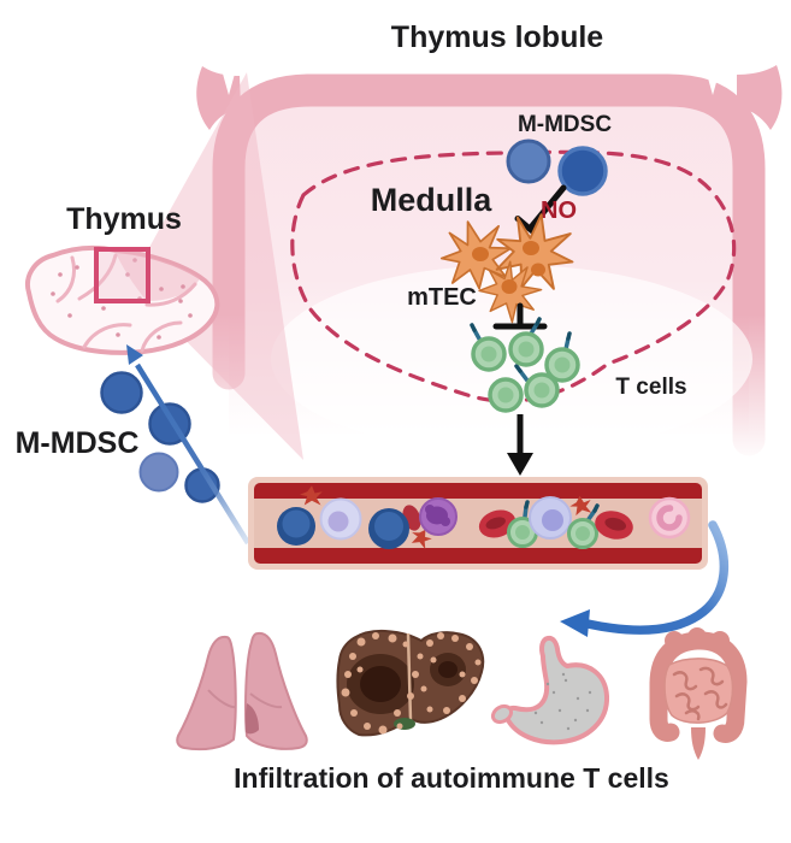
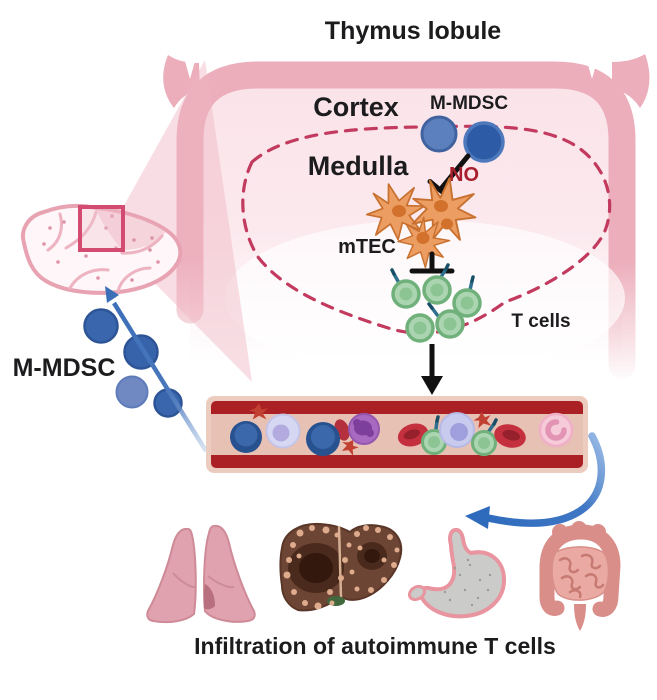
- Thymus
  Thymus lobule
+ Cortex
  M-MDSC
  Medulla
  NO
  mTEC
  T cells
  M-MDSC
  Infiltration of autoimmune T cells
